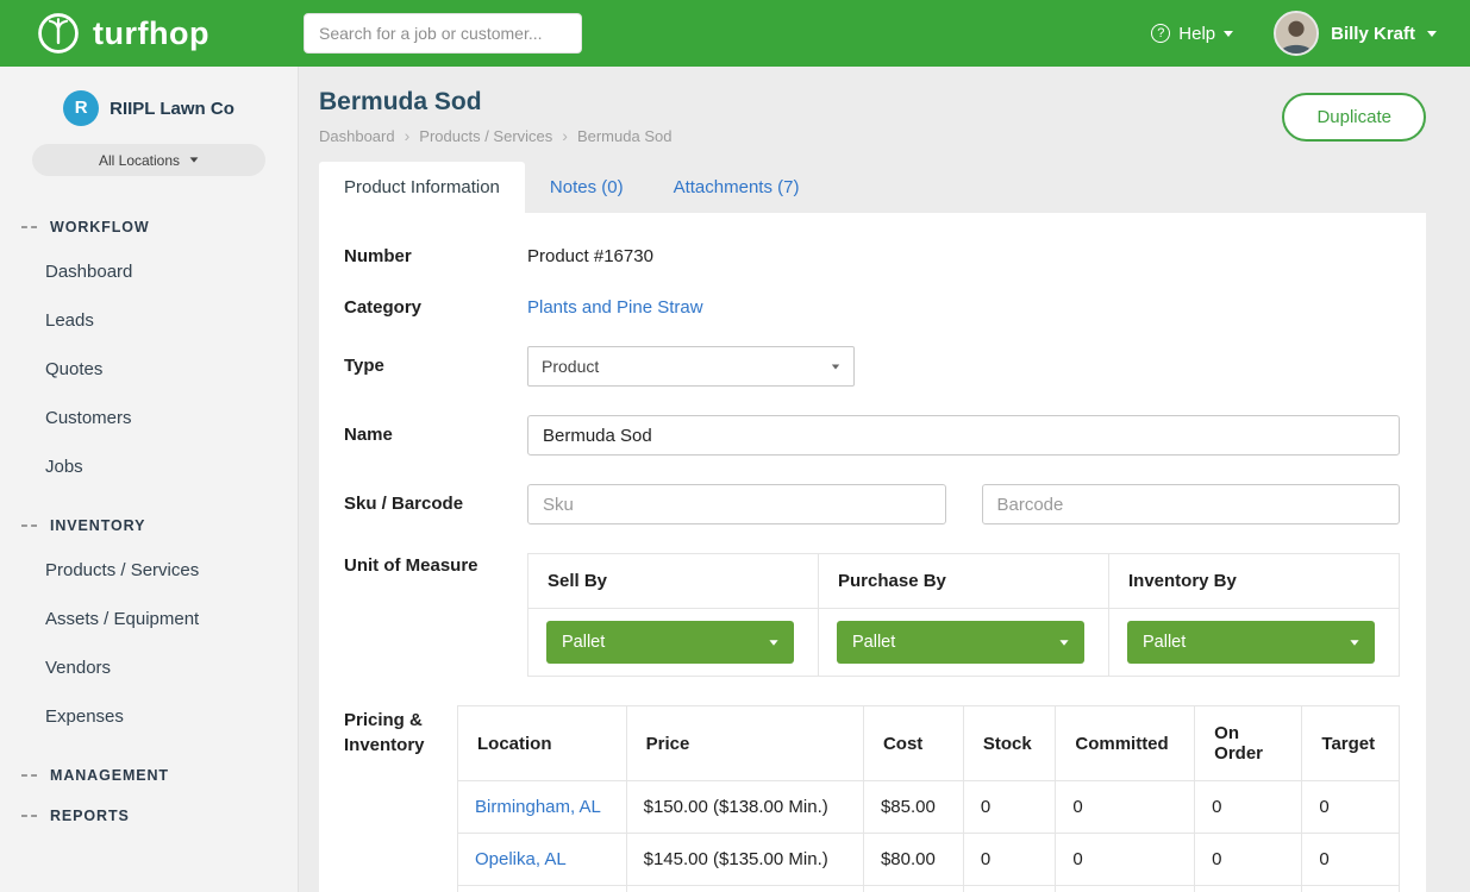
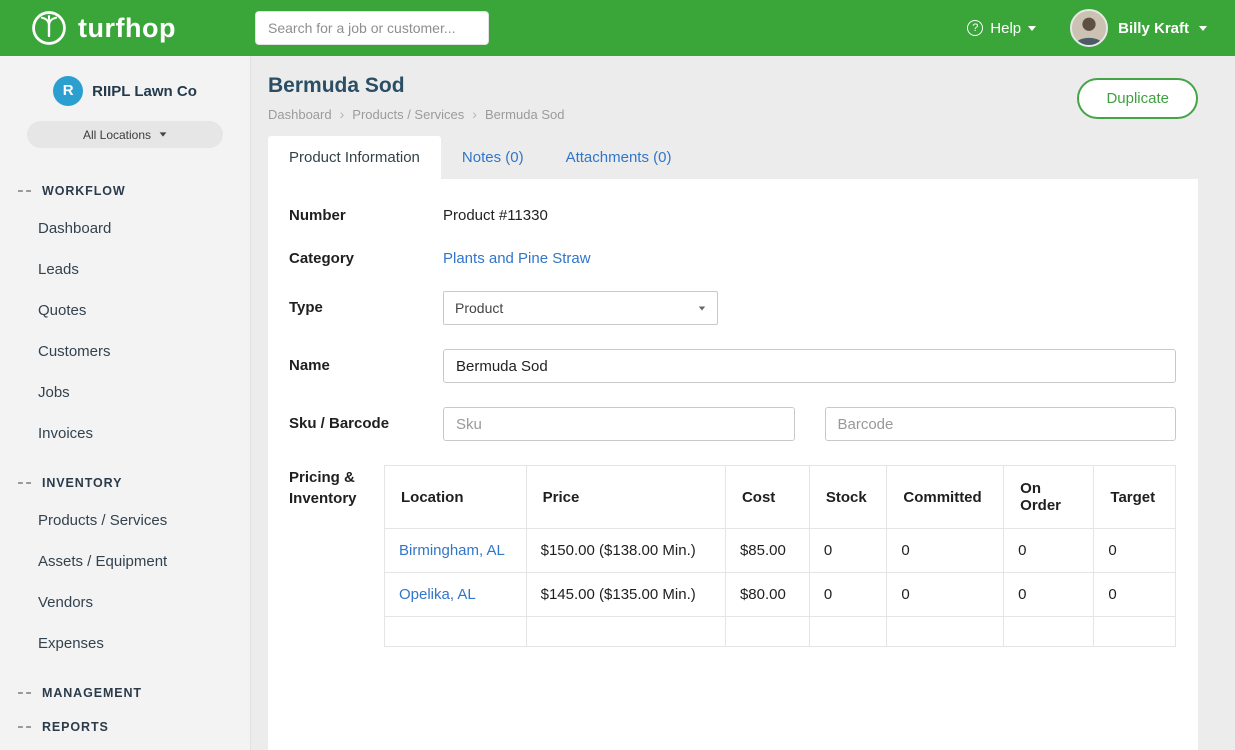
  turfhop
  Search for a job or customer...
  ?
  Help
  Billy Kraft
  R
  RIIPL Lawn Co
  All Locations
  WORKFLOW
  Dashboard
  Leads
  Quotes
  Customers
  Jobs
+ Invoices
  INVENTORY
  Products / Services
  Assets / Equipment
  Vendors
  Expenses
  MANAGEMENT
  REPORTS
  Bermuda Sod
  Dashboard
  ›
  Products / Services
  ›
  Bermuda Sod
  Duplicate
  Product Information
  Notes (0)
- Attachments (7)
+ Attachments (0)
  Number
- Product #16730
+ Product #11330
  Category
  Plants and Pine Straw
  Type
  Product
  Name
  Bermuda Sod
  Sku / Barcode
  Sku
  Barcode
- Unit of Measure
- Sell By	Purchase By	Inventory By
- Pallet	Pallet	Pallet
  Pricing & Inventory
  Location	Price	Cost	Stock	Committed	On Order	Target
  Birmingham, AL	$150.00 ($138.00 Min.)	$85.00	0	0	0	0
  Opelika, AL	$145.00 ($135.00 Min.)	$80.00	0	0	0	0
